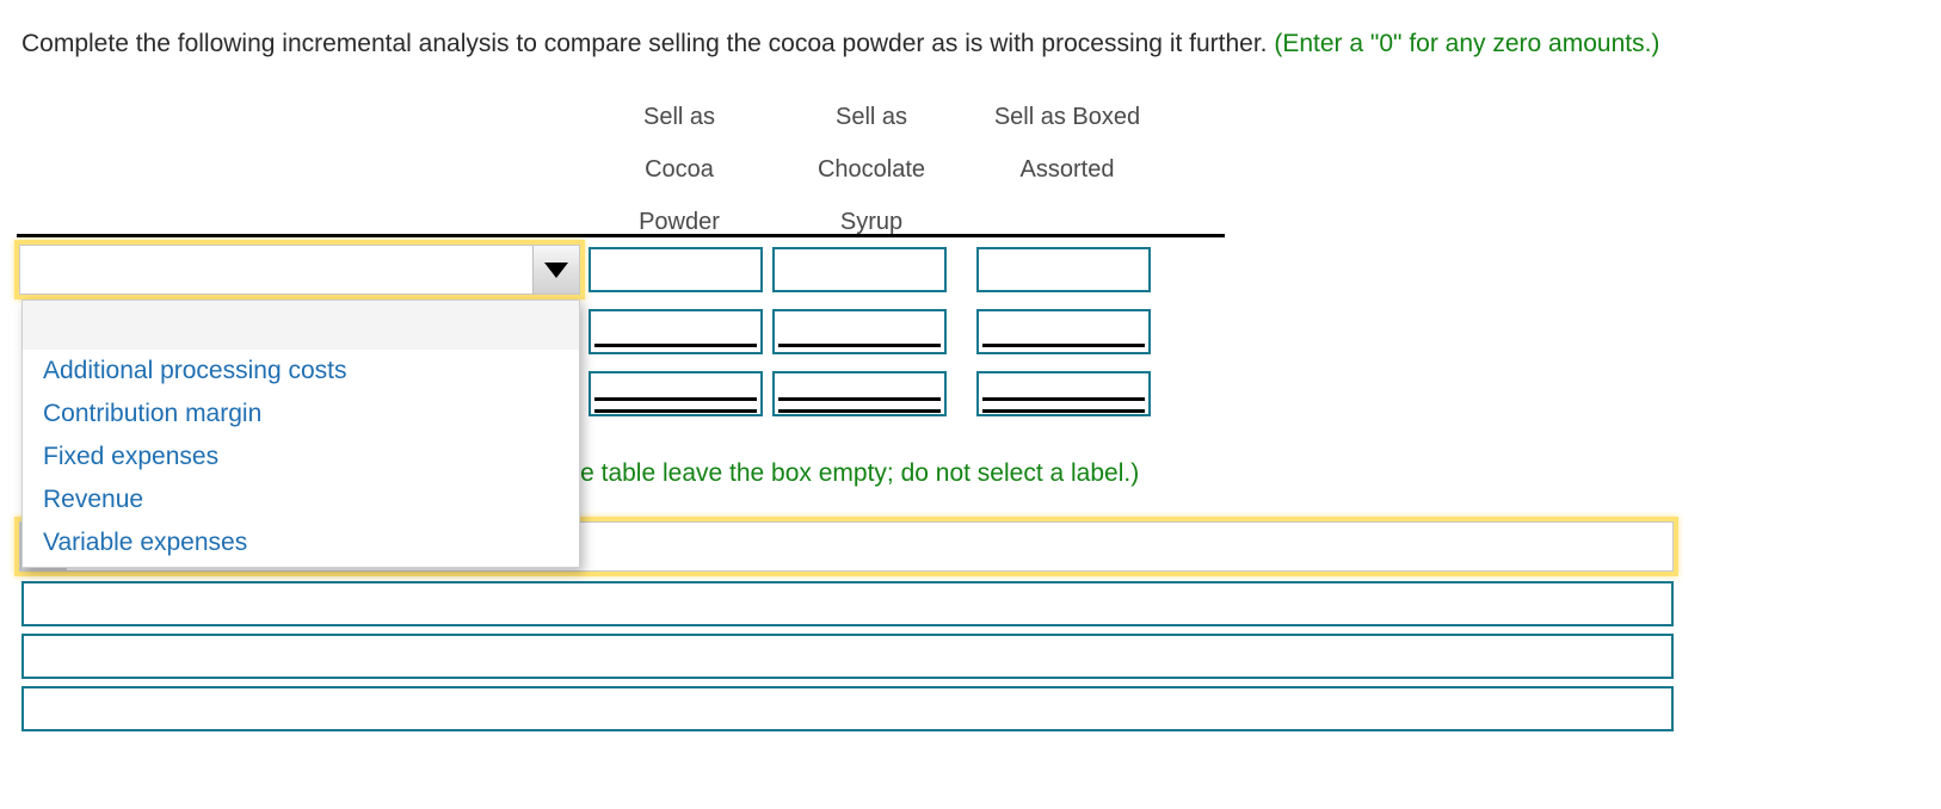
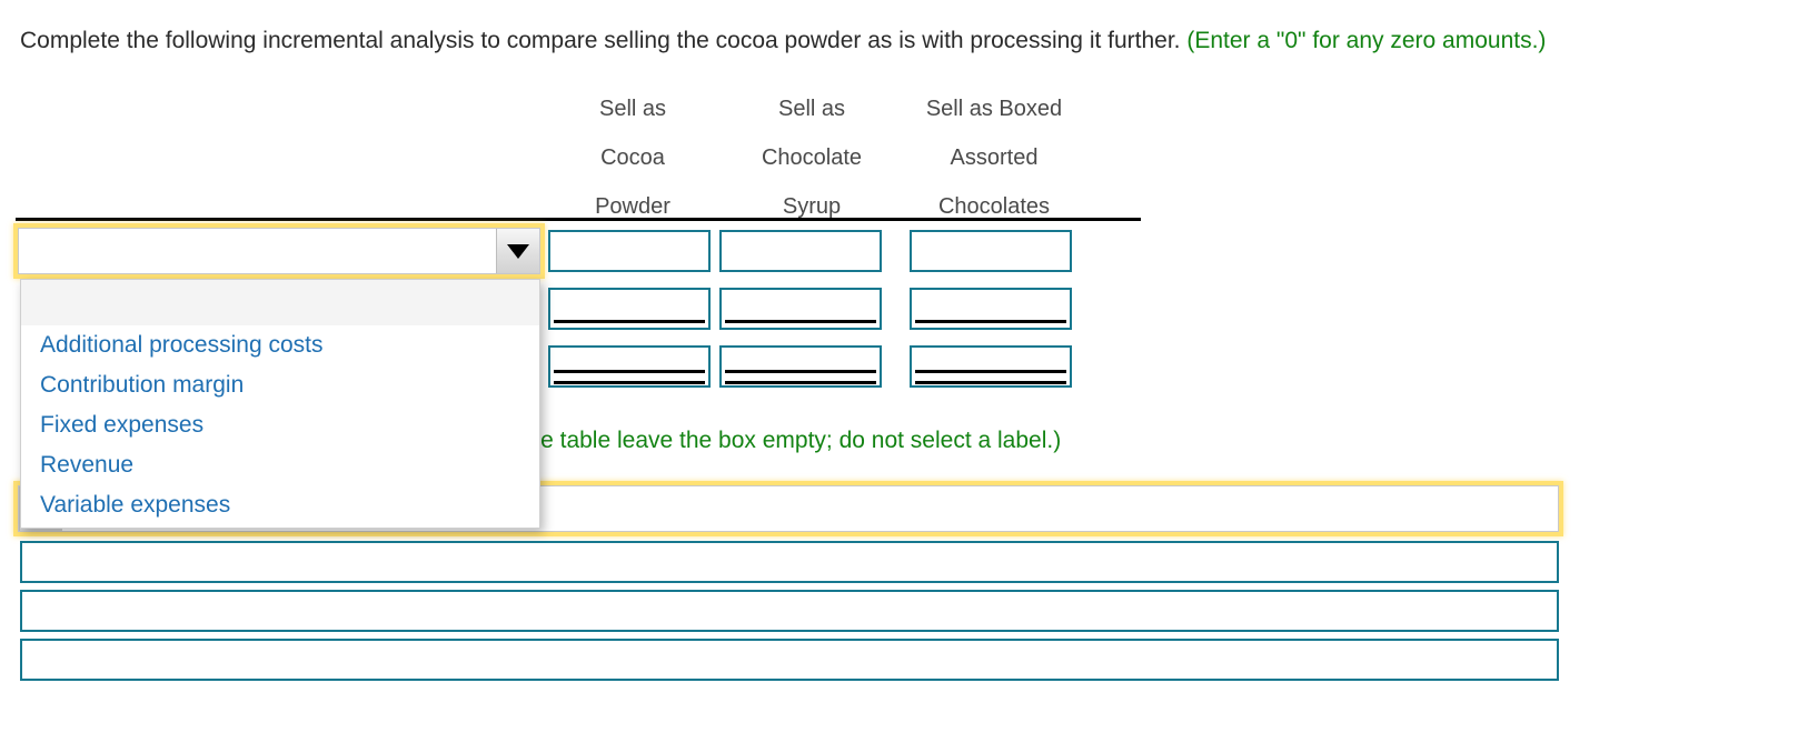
  Complete the following incremental analysis to compare selling the cocoa powder as is with processing it further. (Enter a "0" for any zero amounts.)
  Sell as
  Cocoa
  Powder
  Sell as
  Chocolate
  Syrup
  Sell as Boxed
  Assorted
+ Chocolates
  Additional processing costs
  Contribution margin
  Fixed expenses
  Revenue
  Variable expenses
